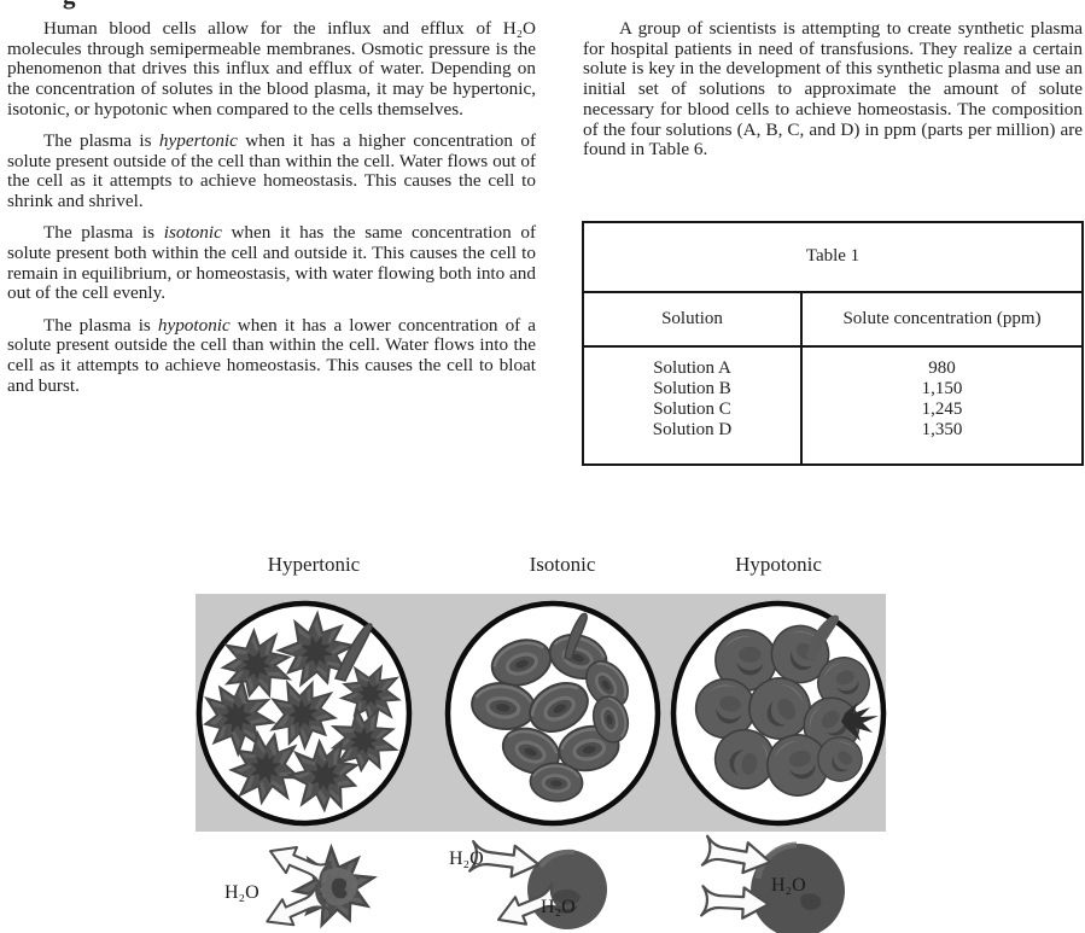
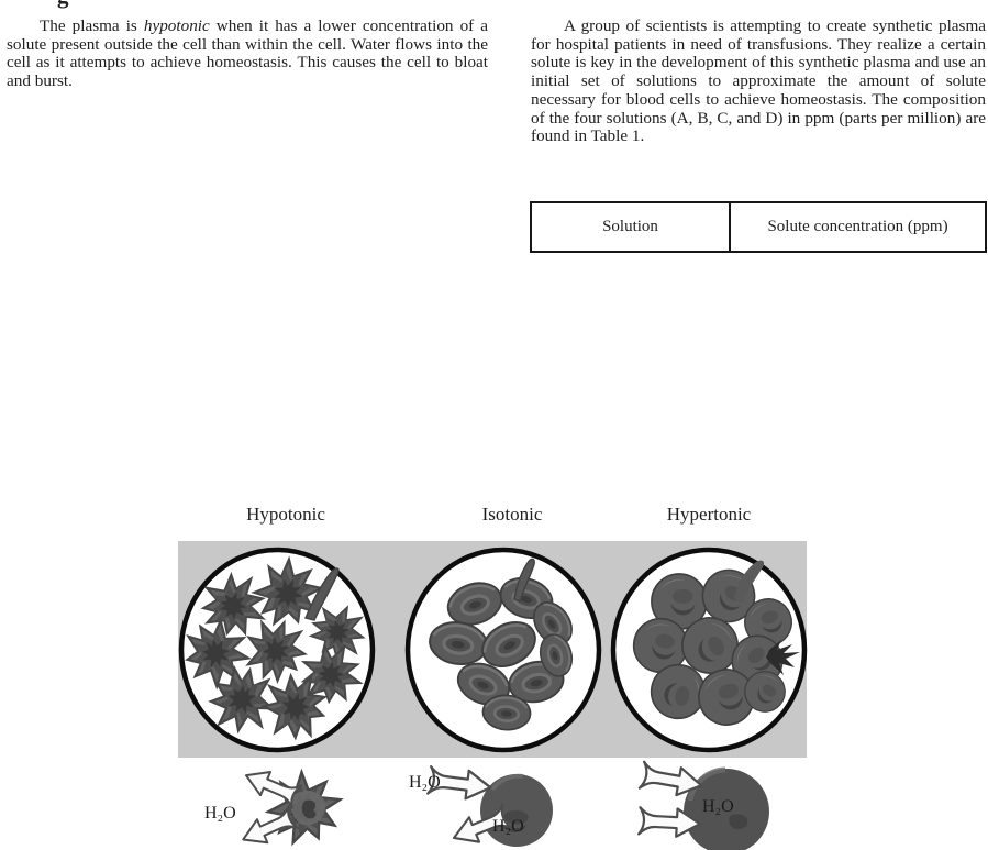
- Human blood cells allow for the influx and efflux of H₂O molecules through semipermeable membranes. Osmotic pressure is the phenomenon that drives this influx and efflux of water. Depending on the concentration of solutes in the blood plasma, it may be hypertonic, isotonic, or hypotonic when compared to the cells themselves.
- The plasma is hypertonic when it has a higher concentration of solute present outside of the cell than within the cell. Water flows out of the cell as it attempts to achieve homeostasis. This causes the cell to shrink and shrivel.
- The plasma is isotonic when it has the same concentration of solute present both within the cell and outside it. This causes the cell to remain in equilibrium, or homeostasis, with water flowing both into and out of the cell evenly.
  The plasma is hypotonic when it has a lower concentration of a solute present outside the cell than within the cell. Water flows into the cell as it attempts to achieve homeostasis. This causes the cell to bloat and burst.
- A group of scientists is attempting to create synthetic plasma for hospital patients in need of transfusions. They realize a certain solute is key in the development of this synthetic plasma and use an initial set of solutions to approximate the amount of solute necessary for blood cells to achieve homeostasis. The composition of the four solutions (A, B, C, and D) in ppm (parts per million) are found in Table 6.
+ A group of scientists is attempting to create synthetic plasma for hospital patients in need of transfusions. They realize a certain solute is key in the development of this synthetic plasma and use an initial set of solutions to approximate the amount of solute necessary for blood cells to achieve homeostasis. The composition of the four solutions (A, B, C, and D) in ppm (parts per million) are found in Table 1.
- Table 1
  Solution	Solute concentration (ppm)
- Solution A Solution B Solution C Solution D	980 1,150 1,245 1,350
- Hypertonic
+ Hypotonic
  Isotonic
- Hypotonic
+ Hypertonic
  H₂O
  H₂O
  H₂O
  H₂O
